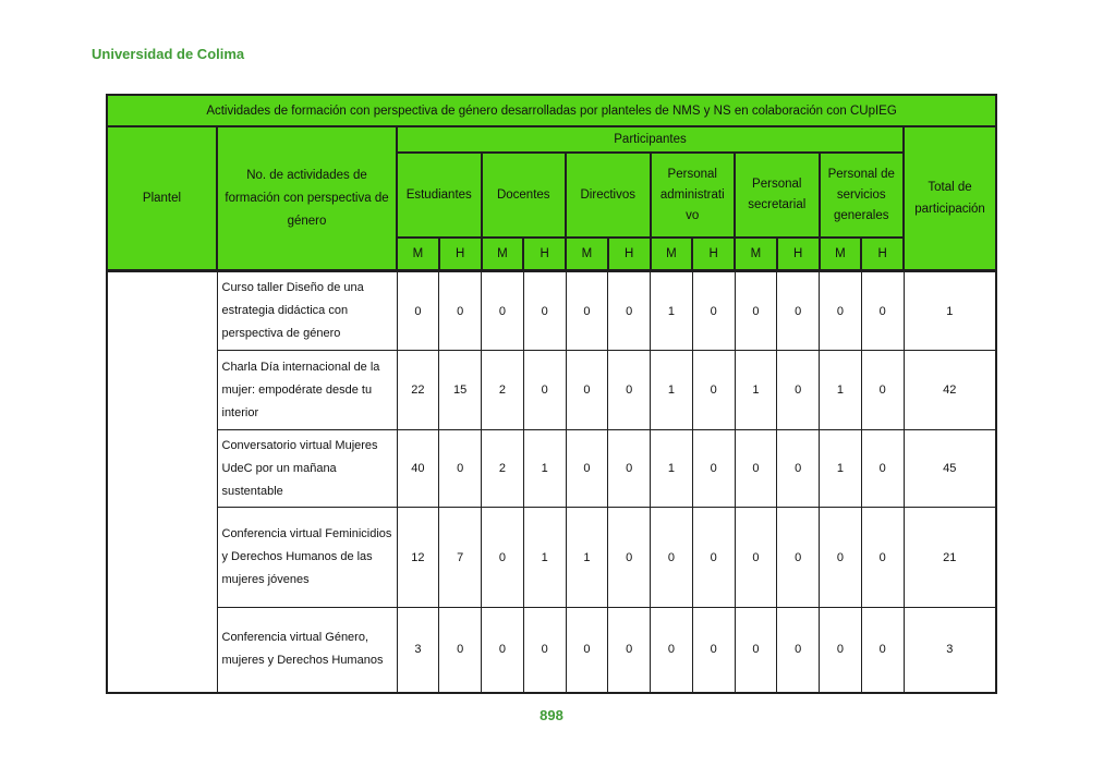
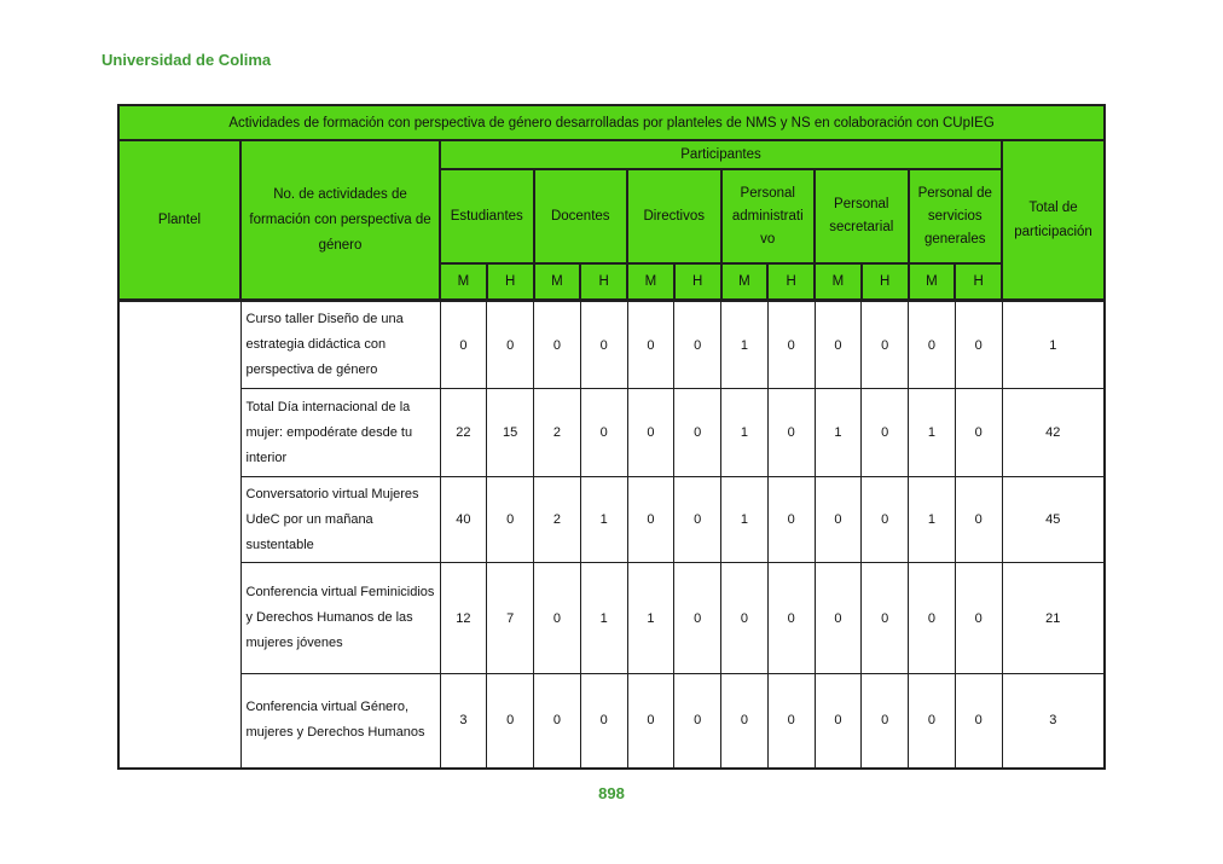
  Universidad de Colima
  Actividades de formación con perspectiva de género desarrolladas por planteles de NMS y NS en colaboración con CUpIEG
  Plantel	No. de actividades de formación con perspectiva de género	Participantes	Total de participación
  Estudiantes	Docentes	Directivos	Personal administrati vo	Personal secretarial	Personal de servicios generales
  M	H	M	H	M	H	M	H	M	H	M	H
  	Curso taller Diseño de una estrategia didáctica con perspectiva de género	0	0	0	0	0	0	1	0	0	0	0	0	1
- Charla Día internacional de la mujer: empodérate desde tu interior	22	15	2	0	0	0	1	0	1	0	1	0	42
+ Total Día internacional de la mujer: empodérate desde tu interior	22	15	2	0	0	0	1	0	1	0	1	0	42
  Conversatorio virtual Mujeres UdeC por un mañana sustentable	40	0	2	1	0	0	1	0	0	0	1	0	45
  Conferencia virtual Feminicidios y Derechos Humanos de las mujeres jóvenes	12	7	0	1	1	0	0	0	0	0	0	0	21
  Conferencia virtual Género, mujeres y Derechos Humanos	3	0	0	0	0	0	0	0	0	0	0	0	3
  898
